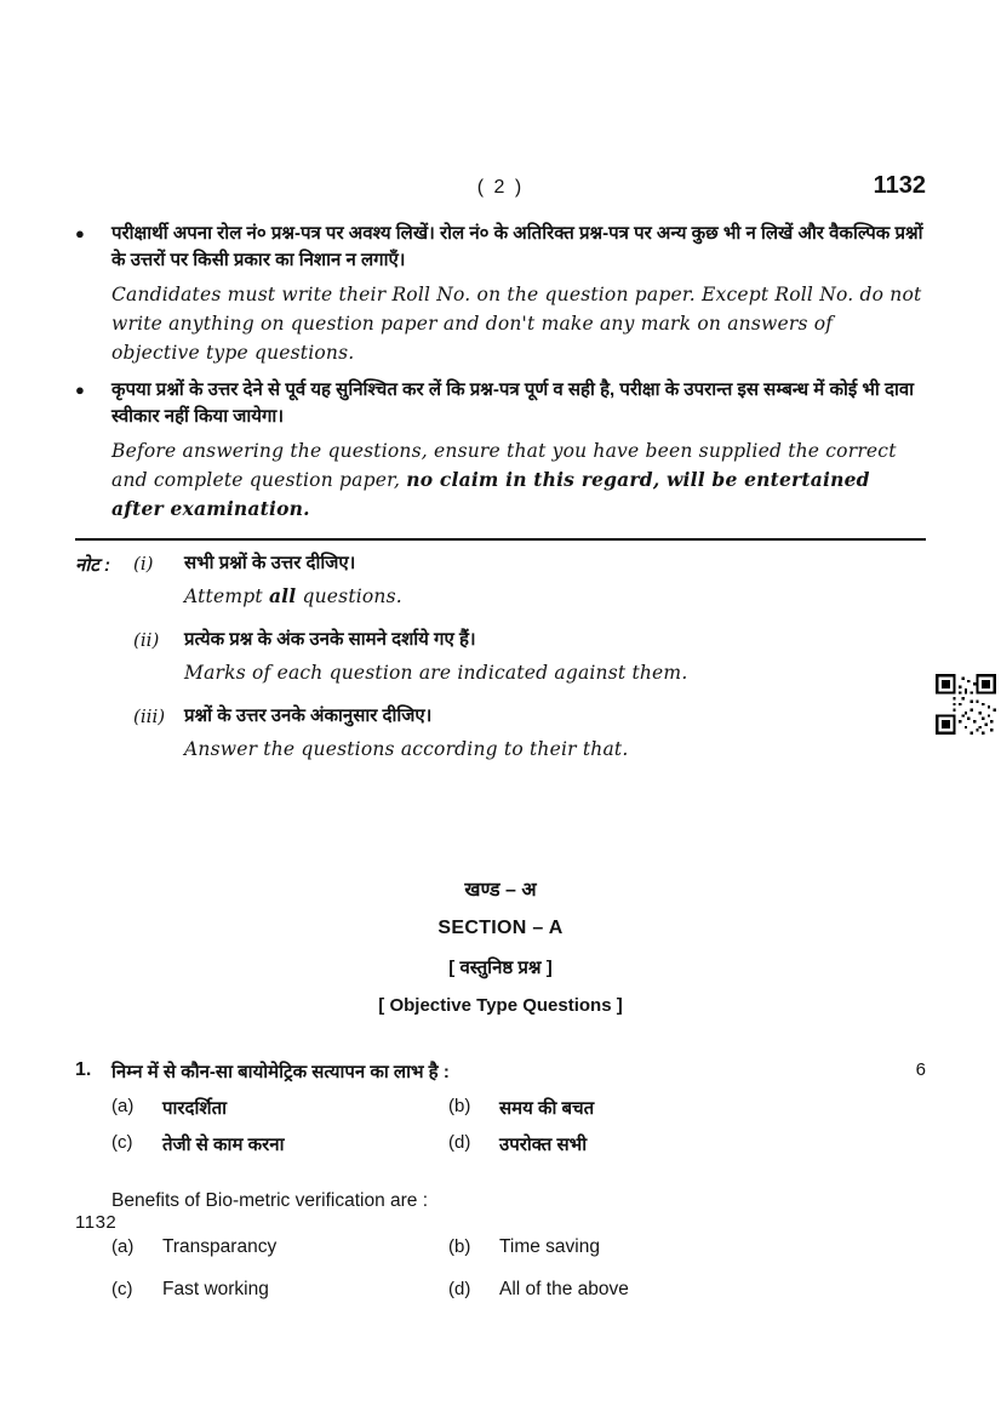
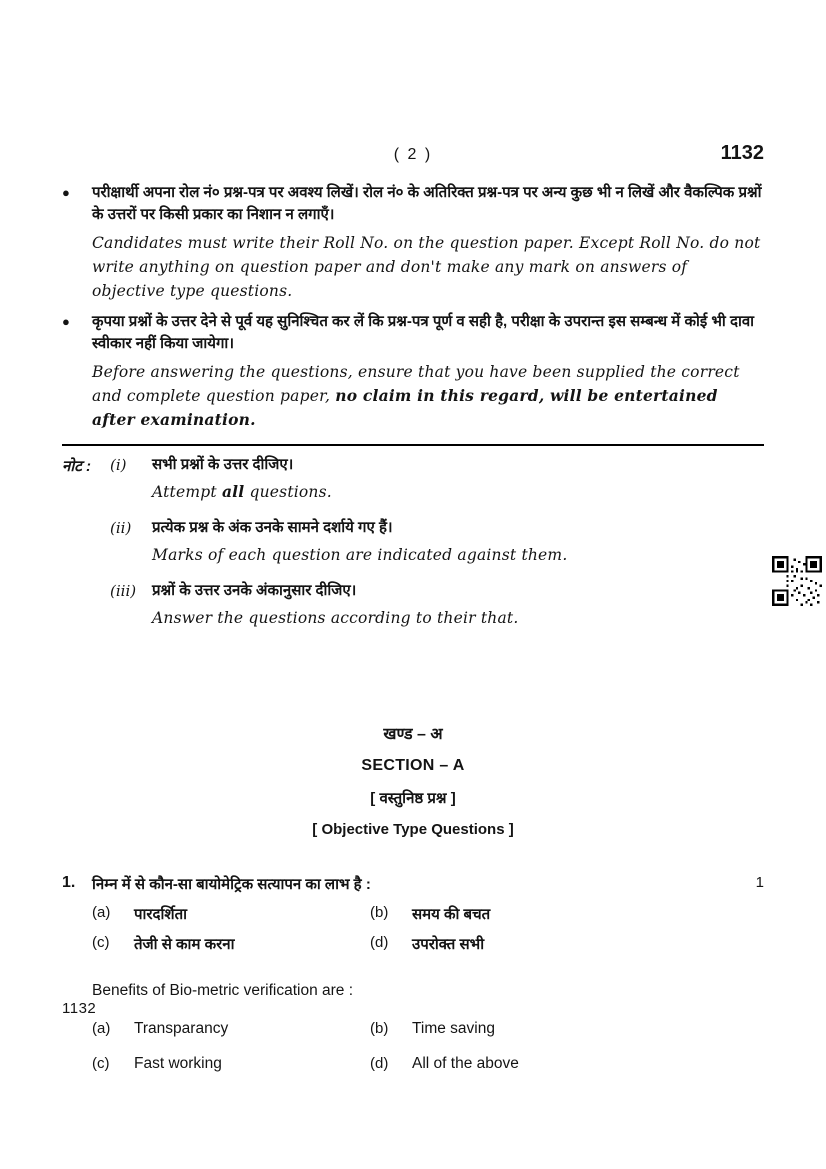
  ( 2 )
  1132
  ●
  परीक्षार्थी अपना रोल नं० प्रश्न-पत्र पर अवश्य लिखें। रोल नं० के अतिरिक्त प्रश्न-पत्र पर अन्य कुछ भी न लिखें और वैकल्पिक प्रश्नों के उत्तरों पर किसी प्रकार का निशान न लगाएँ।
  Candidates must write their Roll No. on the question paper. Except Roll No. do not write anything on question paper and don't make any mark on answers of objective type questions.
  ●
  कृपया प्रश्नों के उत्तर देने से पूर्व यह सुनिश्चित कर लें कि प्रश्न-पत्र पूर्ण व सही है, परीक्षा के उपरान्त इस सम्बन्ध में कोई भी दावा स्वीकार नहीं किया जायेगा।
  Before answering the questions, ensure that you have been supplied the correct and complete question paper, no claim in this regard, will be entertained after examination.
  नोट :
  (i)
  सभी प्रश्नों के उत्तर दीजिए।
  Attempt all questions.
  (ii)
  प्रत्येक प्रश्न के अंक उनके सामने दर्शाये गए हैं।
  Marks of each question are indicated against them.
  (iii)
  प्रश्नों के उत्तर उनके अंकानुसार दीजिए।
  Answer the questions according to their that.
  खण्ड – अ
  SECTION – A
  [ वस्तुनिष्ठ प्रश्न ]
  [ Objective Type Questions ]
  1.
  निम्न में से कौन-सा बायोमेट्रिक सत्यापन का लाभ है :
- 6
+ 1
  (a)
  पारदर्शिता
  (b)
  समय की बचत
  (c)
  तेजी से काम करना
  (d)
  उपरोक्त सभी
  Benefits of Bio-metric verification are :
  (a)
  Transparancy
  (b)
  Time saving
  (c)
  Fast working
  (d)
  All of the above
  1132
